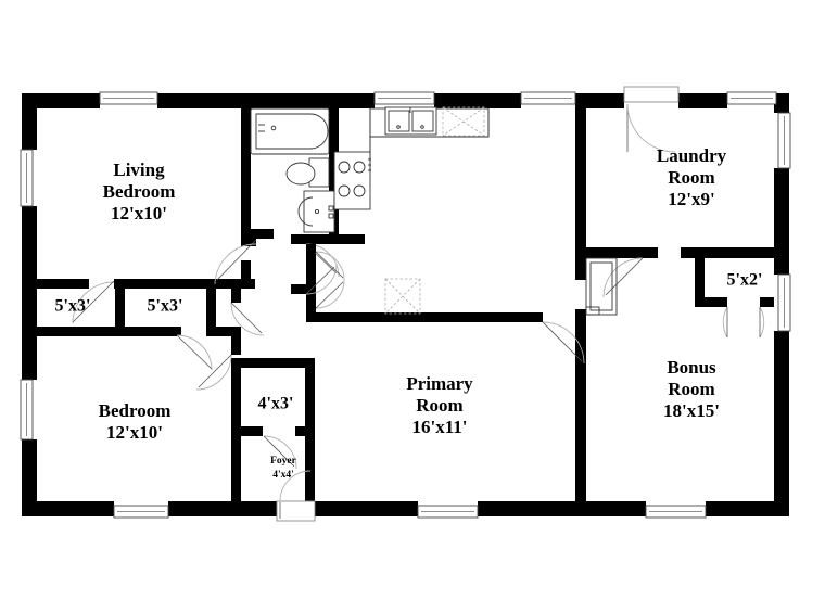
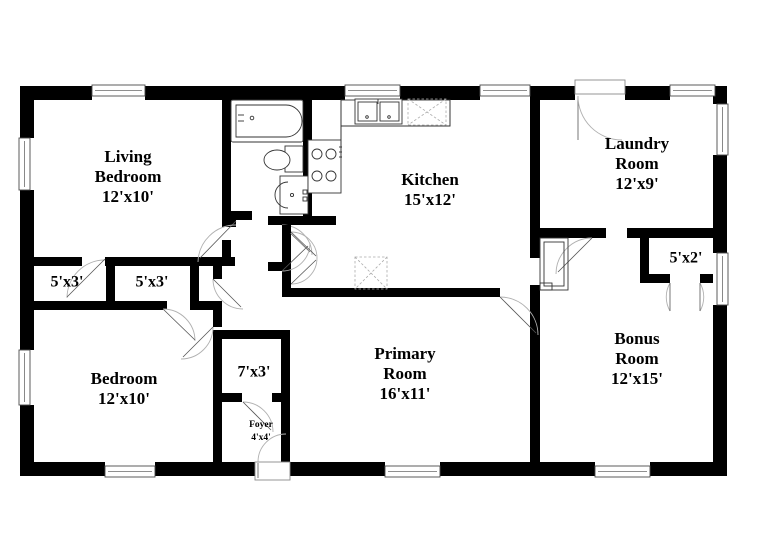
  Living
  Bedroom
  12'x10'
+ Kitchen
+ 15'x12'
  Laundry
  Room
  12'x9'
  Bedroom
  12'x10'
  Primary
  Room
  16'x11'
  Bonus
  Room
- 18'x15'
+ 12'x15'
  Foyer
  4'x4'
  5'x3'
  5'x3'
- 4'x3'
+ 7'x3'
  5'x2'
